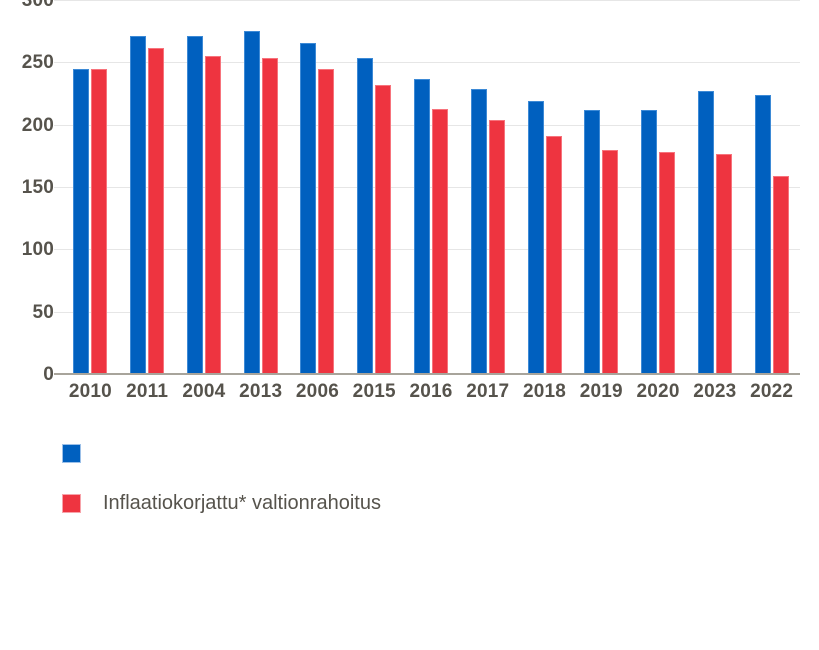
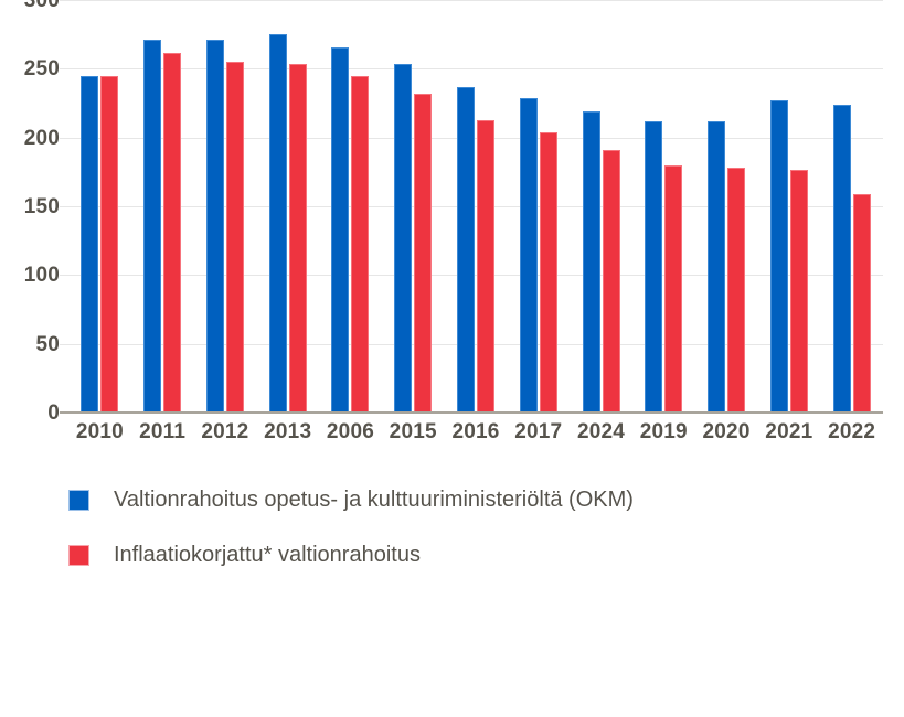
  0
  50
  100
  150
  200
  250
  300
  2010
  2011
- 2004
+ 2012
  2013
  2006
  2015
  2016
  2017
- 2018
+ 2024
  2019
  2020
- 2023
+ 2021
  2022
+ Valtionrahoitus opetus- ja kulttuuriministeriöltä (OKM)
  Inflaatiokorjattu* valtionrahoitus
